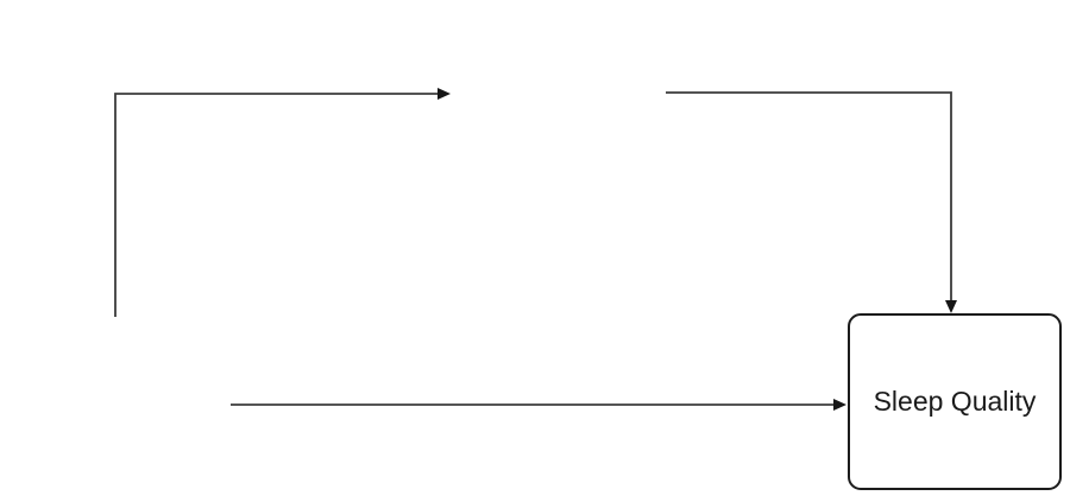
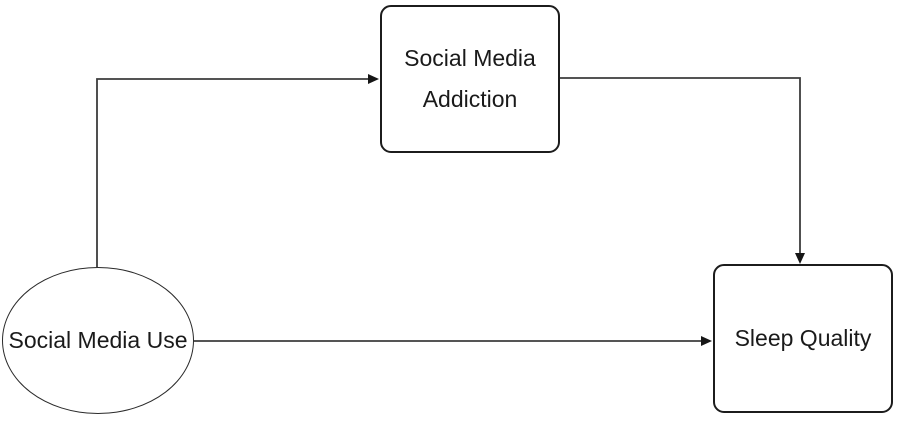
+ Social Media Use
+ Social Media
+ Addiction
  Sleep Quality
